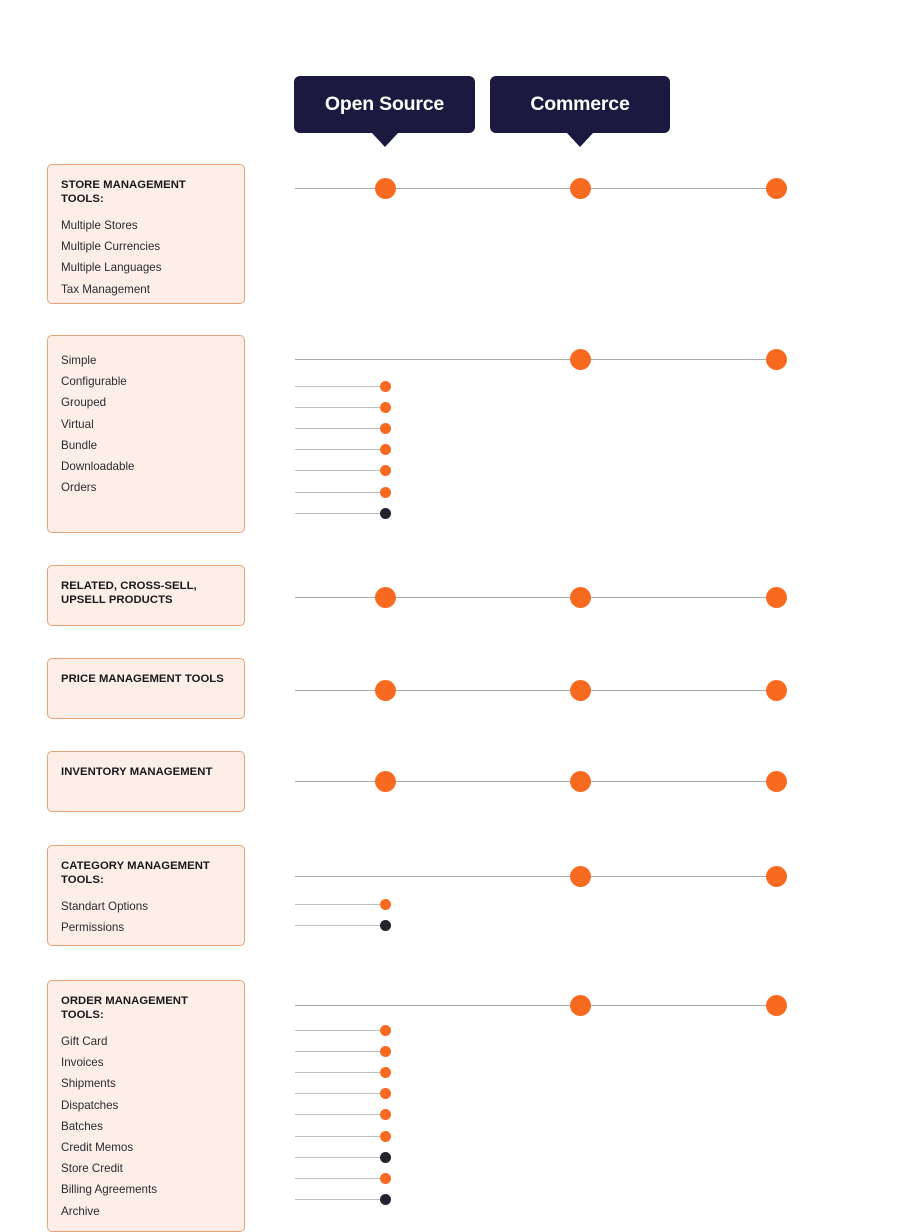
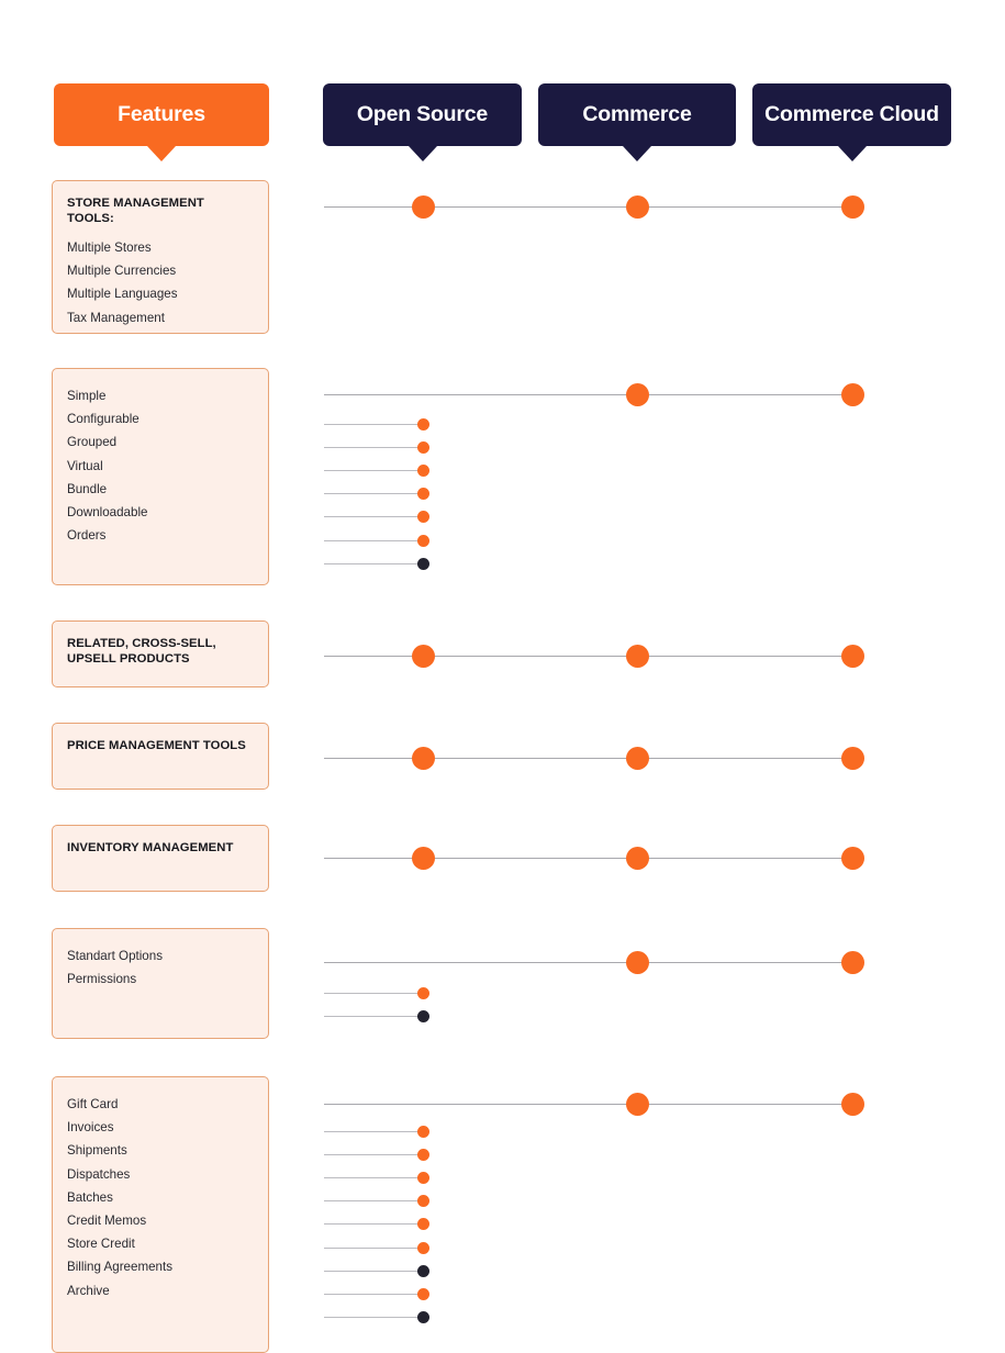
+ Features
  Open Source
  Commerce
+ Commerce Cloud
  STORE MANAGEMENT TOOLS:
  Multiple Stores
  Multiple Currencies
  Multiple Languages
  Tax Management
  Simple
  Configurable
  Grouped
  Virtual
  Bundle
  Downloadable
  Orders
  RELATED, CROSS-SELL, UPSELL PRODUCTS
  PRICE MANAGEMENT TOOLS
  INVENTORY MANAGEMENT
- CATEGORY MANAGEMENT TOOLS:
  Standart Options
  Permissions
- ORDER MANAGEMENT TOOLS:
  Gift Card
  Invoices
  Shipments
  Dispatches
  Batches
  Credit Memos
  Store Credit
  Billing Agreements
  Archive
